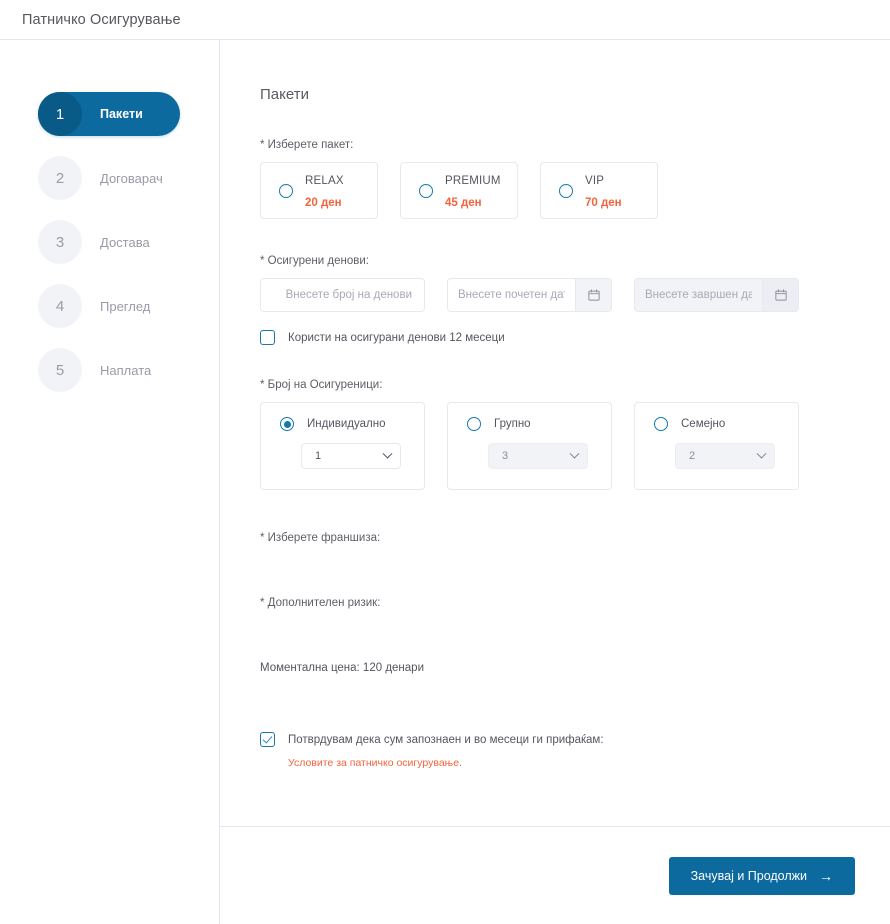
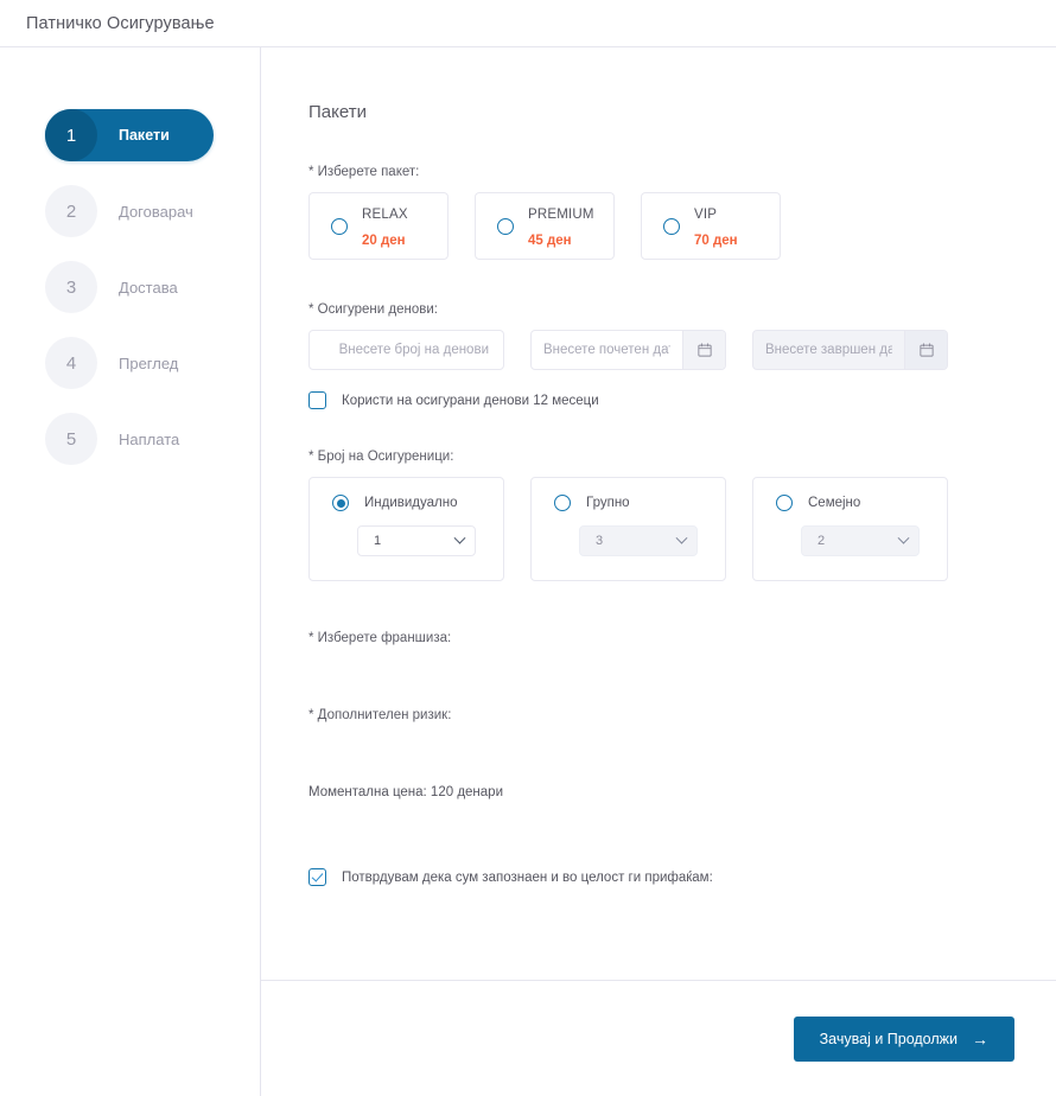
  Патничко Осигурување
  1
  Пакети
  2
  Договарач
  3
  Достава
  4
  Преглед
  5
  Наплата
  Пакети
  * Изберете пакет:
  RELAX
  20 ден
  PREMIUM
  45 ден
  VIP
  70 ден
  * Осигурени денови:
  Внесете број на денови
  Внесете почетен да
  Внесете завршен да
  Користи на осигурани денови 12 месеци
  * Број на Осигуреници:
  Индивидуално
  1
  Групно
  3
  Семејно
  2
  * Изберете франшиза:
  * Дополнителен ризик:
  Моментална цена: 120 денари
- Потврдувам дека сум запознаен и во месеци ги прифаќам:
+ Потврдувам дека сум запознаен и во целост ги прифаќам:
- Условите за патничко осигурување.
  Зачувај и Продолжи
  →
